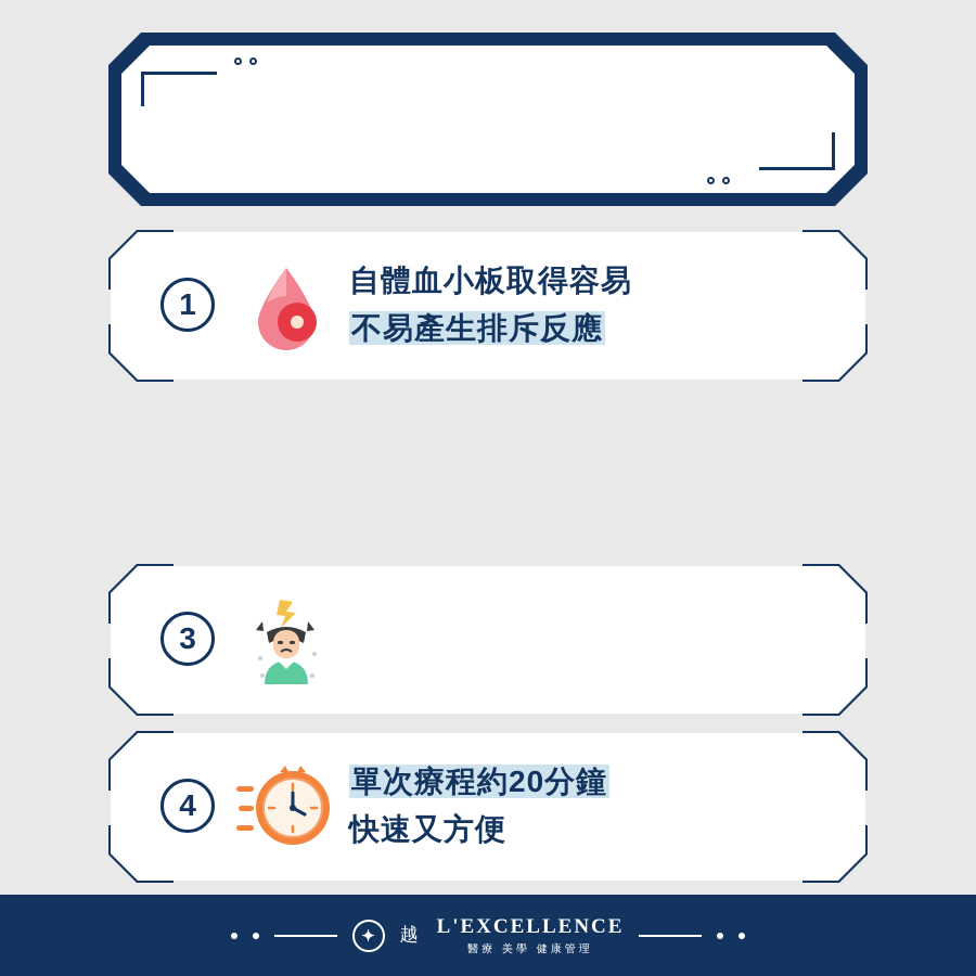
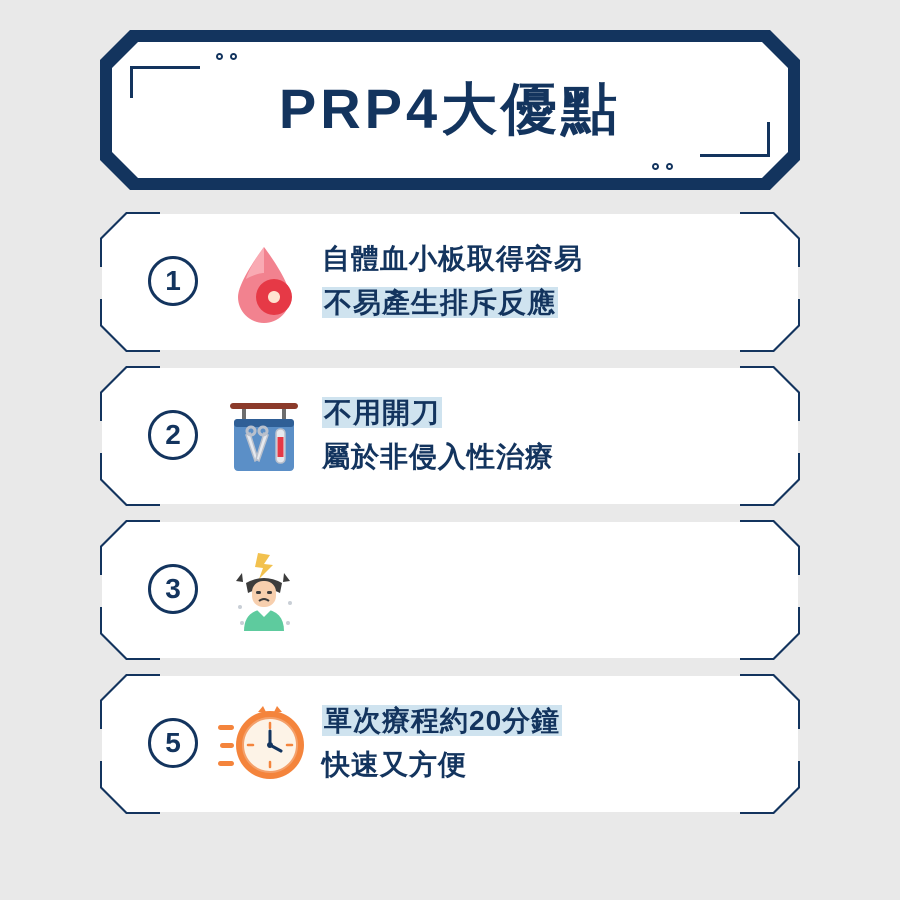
+ PRP4大優點
  1
  自體血小板取得容易
  不易產生排斥反應
+ 2
+ 不用開刀
+ 屬於非侵入性治療
  3
- 4
+ 5
  單次療程約20分鐘
  快速又方便
- ✦
- 越
- L'EXCELLENCE
- 醫療 美學 健康管理
